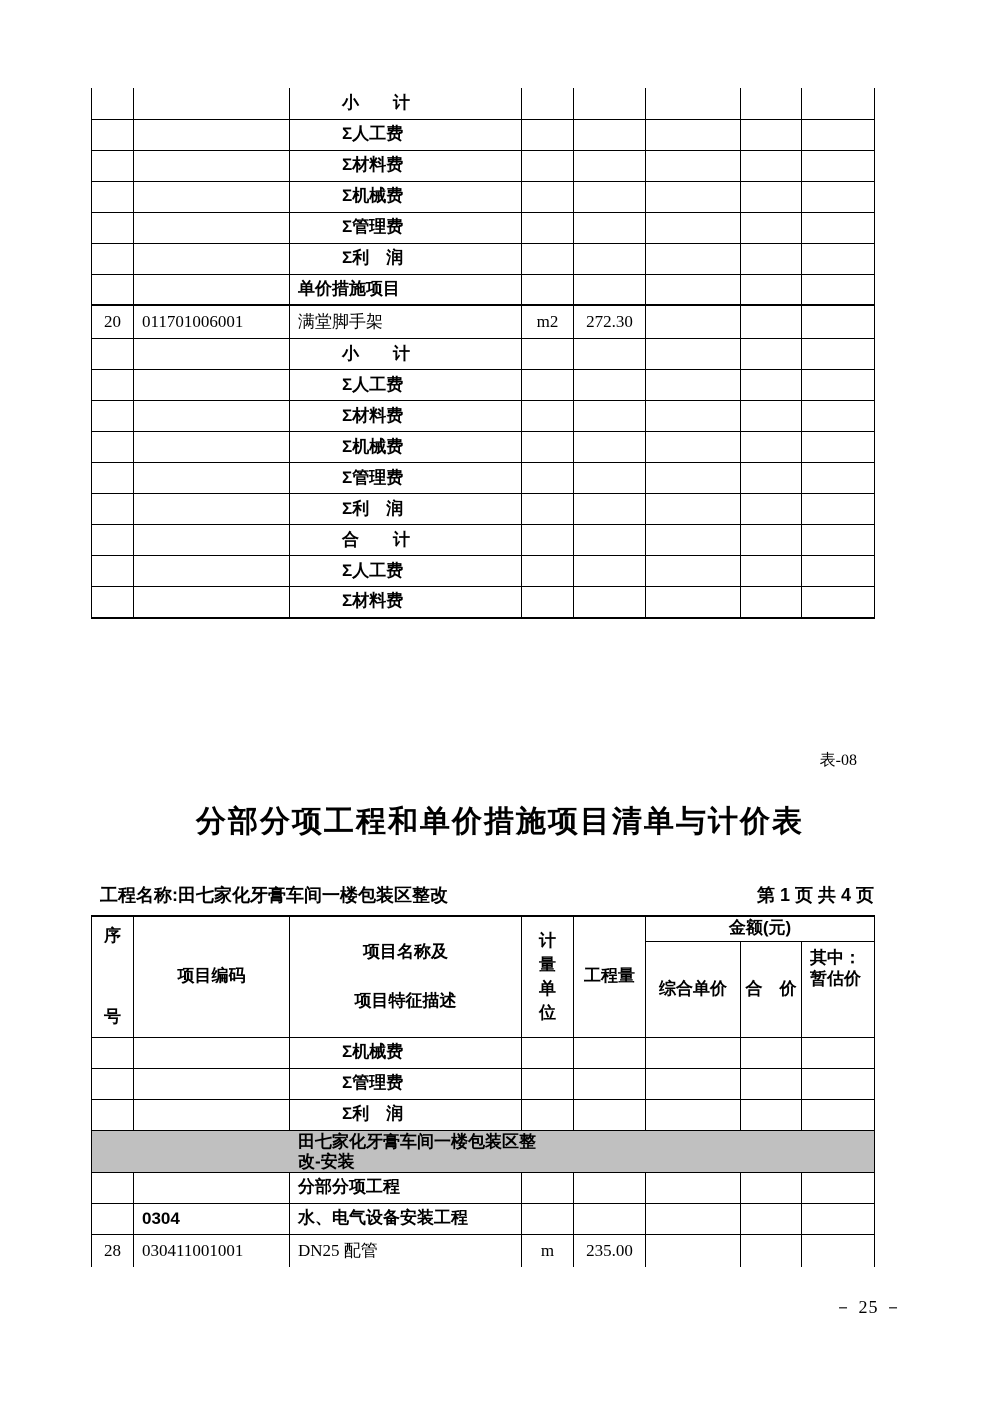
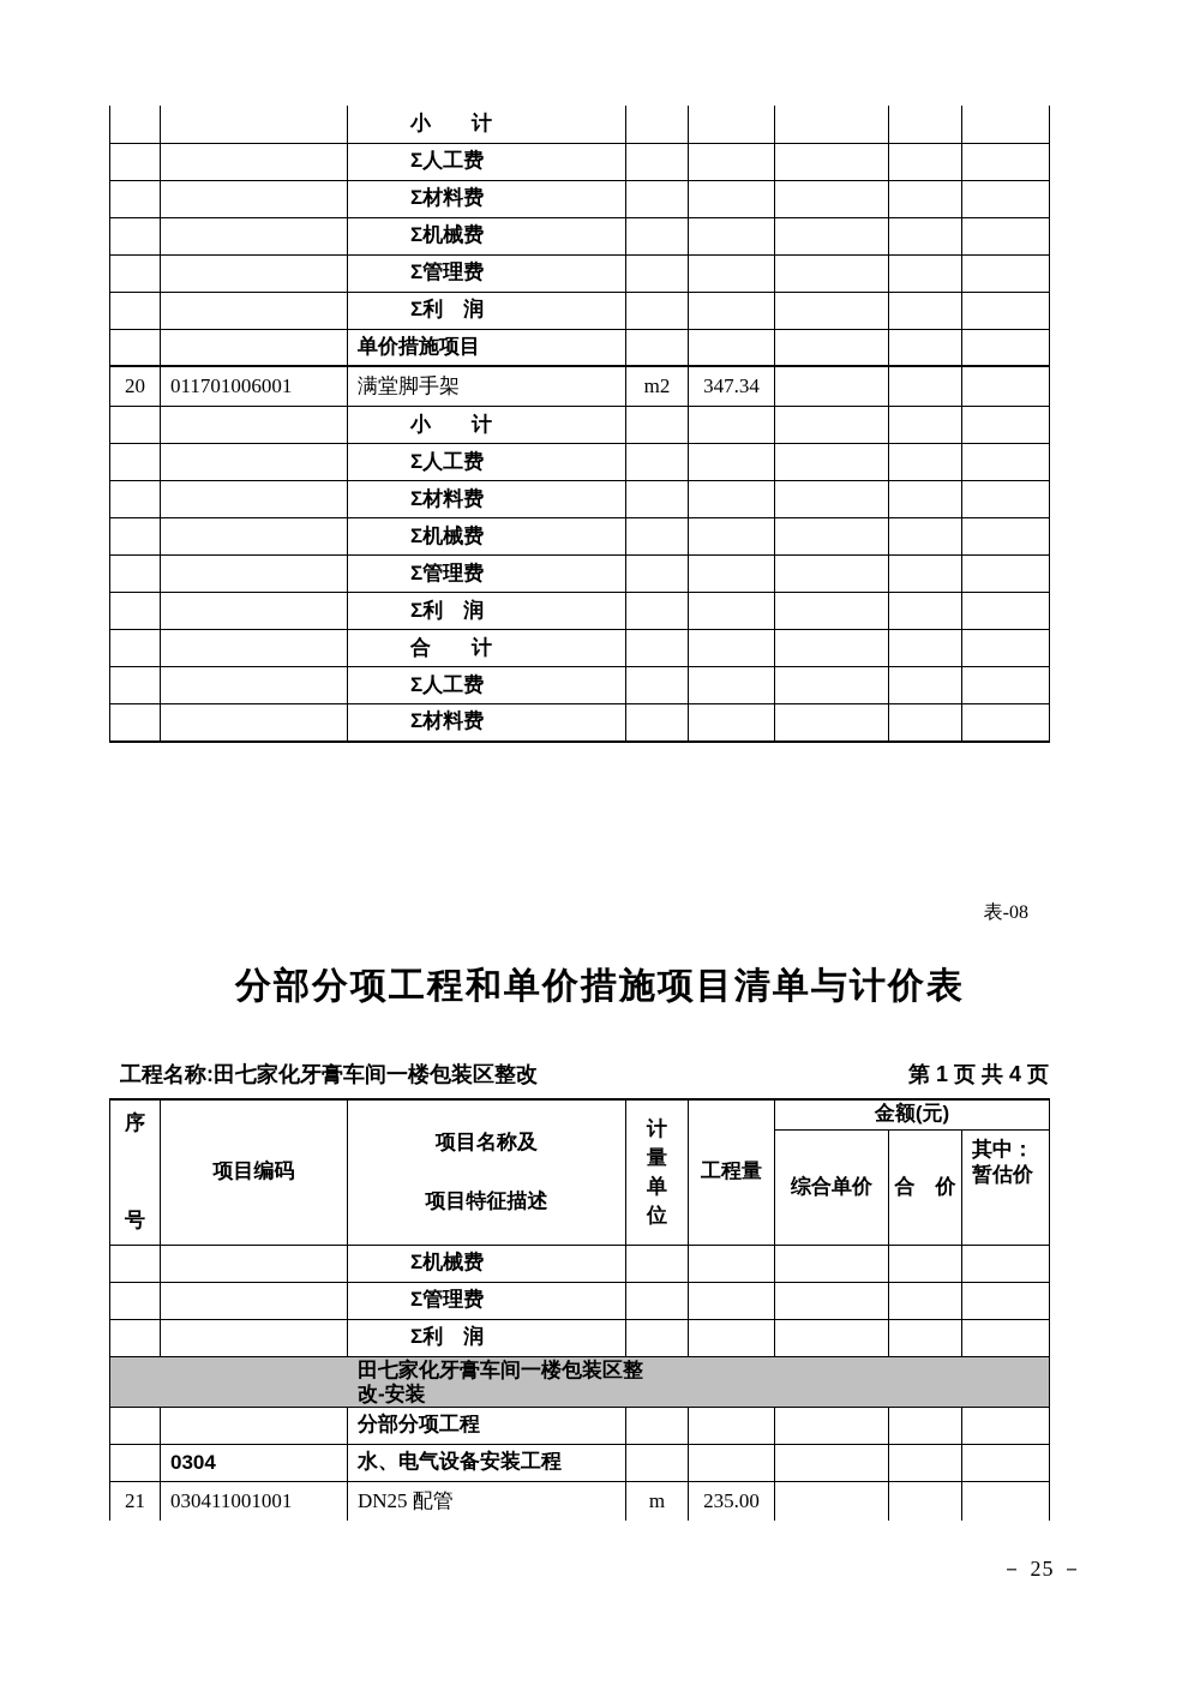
  		小 计
  		Σ人工费
  		Σ材料费
  		Σ机械费
  		Σ管理费
  		Σ利 润
  		单价措施项目
- 20	011701006001	满堂脚手架	m2	272.30
+ 20	011701006001	满堂脚手架	m2	347.34
  		小 计
  		Σ人工费
  		Σ材料费
  		Σ机械费
  		Σ管理费
  		Σ利 润
  		合 计
  		Σ人工费
  		Σ材料费
  表-08
  分部分项工程和单价措施项目清单与计价表
  工程名称:田七家化牙膏车间一楼包装区整改
  第 1 页 共 4 页
  序 号	项目编码	项目名称及 项目特征描述	计量单位	工程量	金额(元)
  综合单价	合 价	其中： 暂估价
  		Σ机械费
  		Σ管理费
  		Σ利 润
  田七家化牙膏车间一楼包装区整改-安装
  		分部分项工程
  	0304	水、电气设备安装工程
- 28	030411001001	DN25 配管	m	235.00
+ 21	030411001001	DN25 配管	m	235.00
  － 25 －
